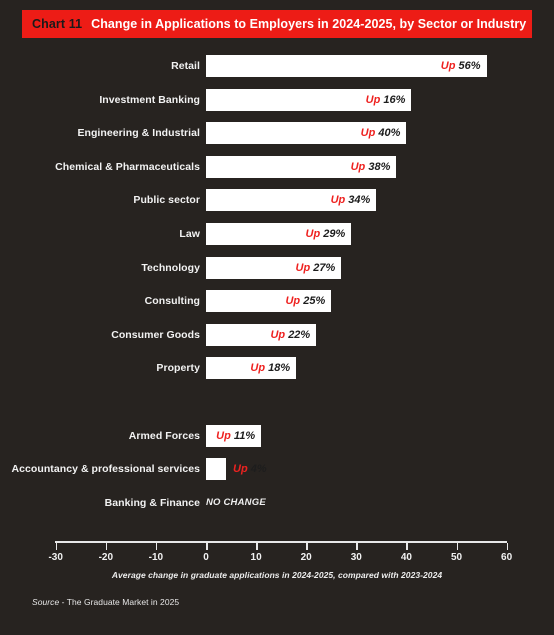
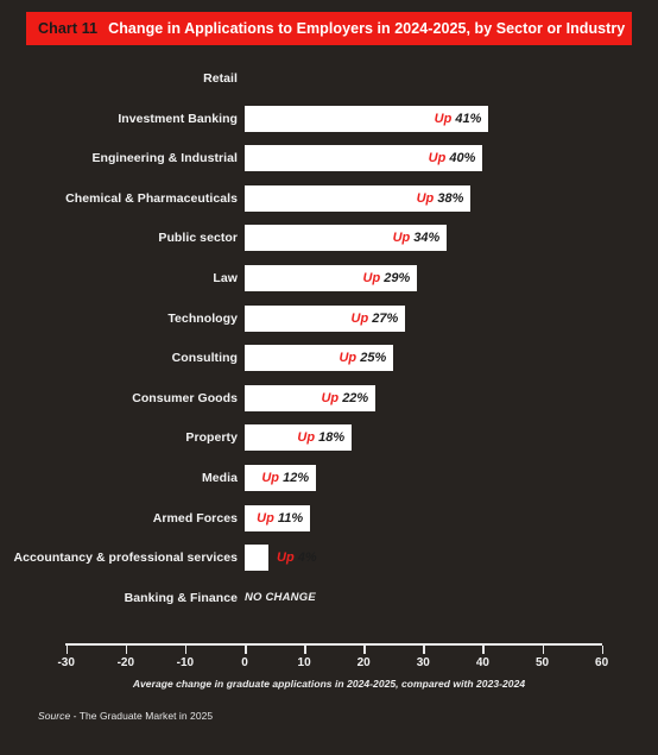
  Chart 11
  Change in Applications to Employers in 2024-2025, by Sector or Industry
  Retail
- Up 56%
  Investment Banking
- Up 16%
+ Up 41%
  Engineering & Industrial
  Up 40%
  Chemical & Pharmaceuticals
  Up 38%
  Public sector
  Up 34%
  Law
  Up 29%
  Technology
  Up 27%
  Consulting
  Up 25%
  Consumer Goods
  Up 22%
  Property
  Up 18%
+ Media
+ Up 12%
  Armed Forces
  Up 11%
  Accountancy & professional services
  Banking & Finance
  NO CHANGE
  -30
  -20
  -10
  0
  10
  20
  30
  40
  50
  60
  Average change in graduate applications in 2024-2025, compared with 2023-2024
  Source - The Graduate Market in 2025
